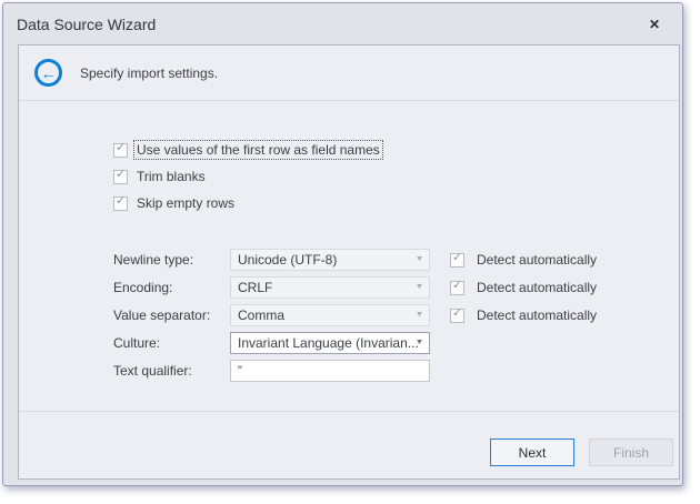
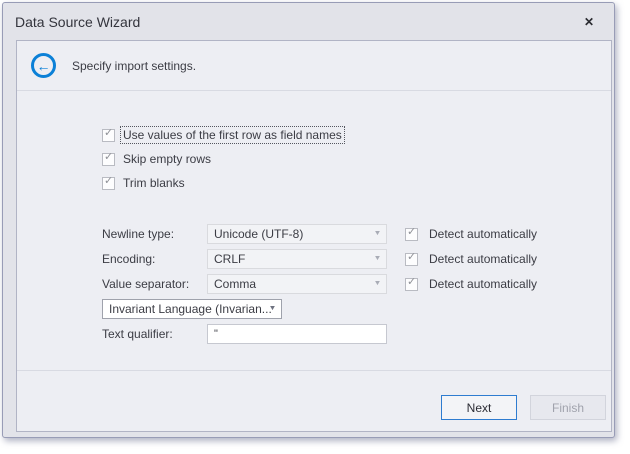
  Data Source Wizard
  ✕
  ←
  Specify import settings.
  ✓
  Use values of the first row as field names
  ✓
- Trim blanks
+ Skip empty rows
  ✓
- Skip empty rows
+ Trim blanks
  Newline type:
  Unicode (UTF-8)
  ✓
  Detect automatically
  Encoding:
  CRLF
  ✓
  Detect automatically
  Value separator:
  Comma
  ✓
  Detect automatically
- Culture:
  Invariant Language (Invarian...
  Text qualifier:
  "
  Next
  Finish
